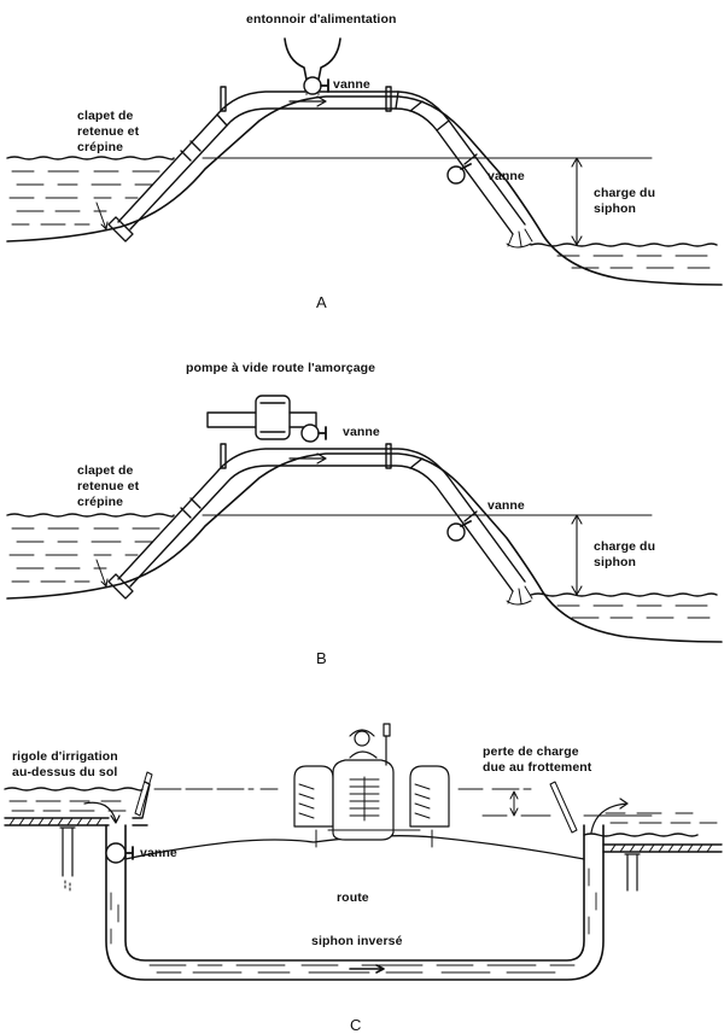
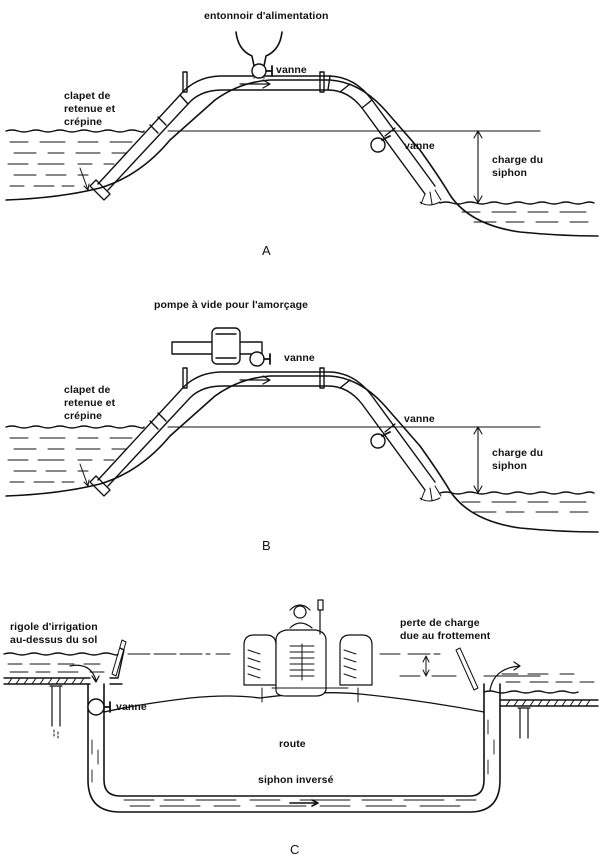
  entonnoir d'alimentation
  vanne
  clapet de
  retenue et
  crépine
  vanne
  charge du
  siphon
  A
- pompe à vide route l'amorçage
+ pompe à vide pour l'amorçage
  vanne
  clapet de
  retenue et
  crépine
  vanne
  charge du
  siphon
  B
  rigole d'irrigation
  au-dessus du sol
  vanne
  perte de charge
  due au frottement
  route
  siphon inversé
  C
